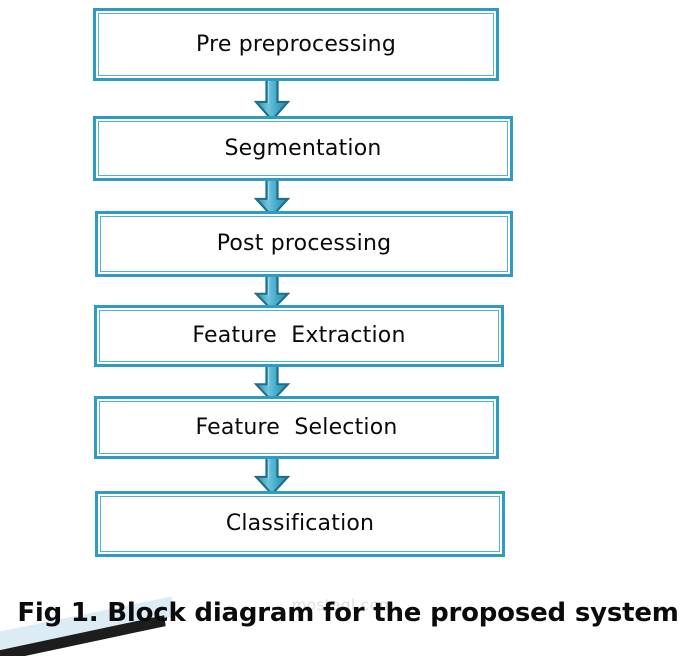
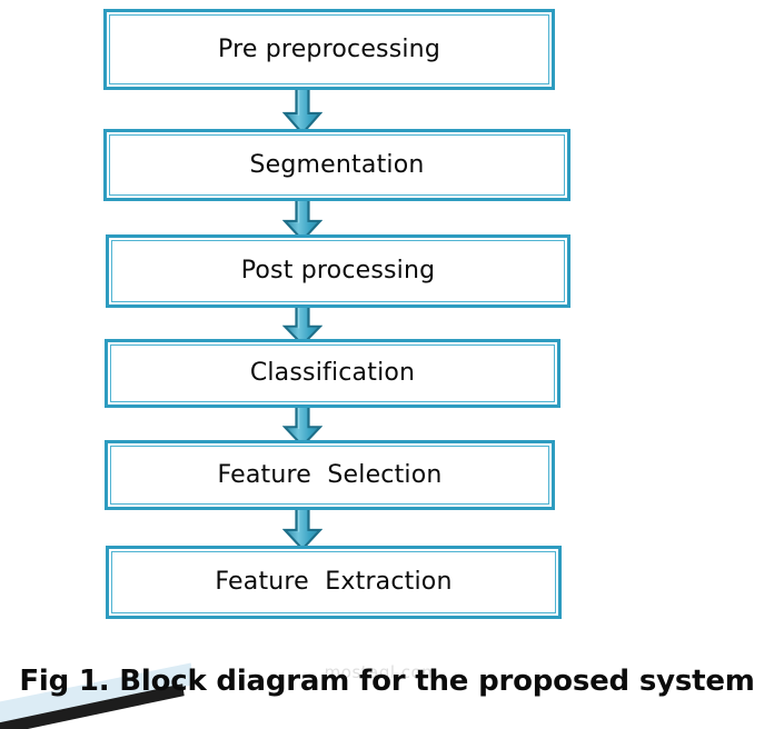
  Pre preprocessing
  Segmentation
  Post processing
- Feature Extraction
+ Classification
  Feature Selection
- Classification
+ Feature Extraction
  mostaql.com
  Fig 1. Block diagram for the proposed system
